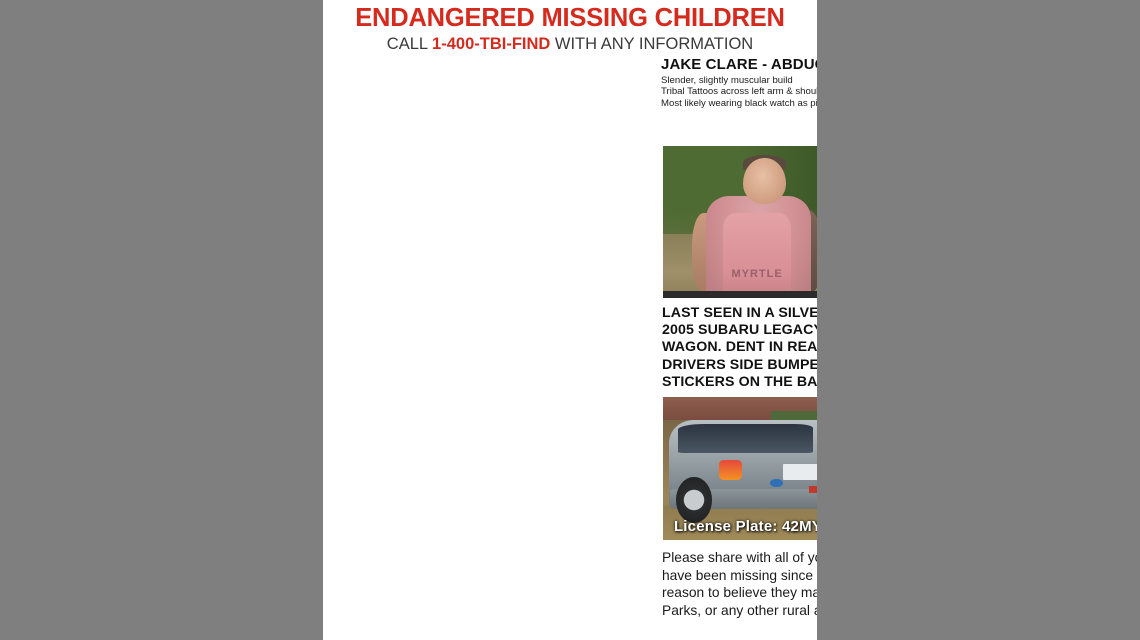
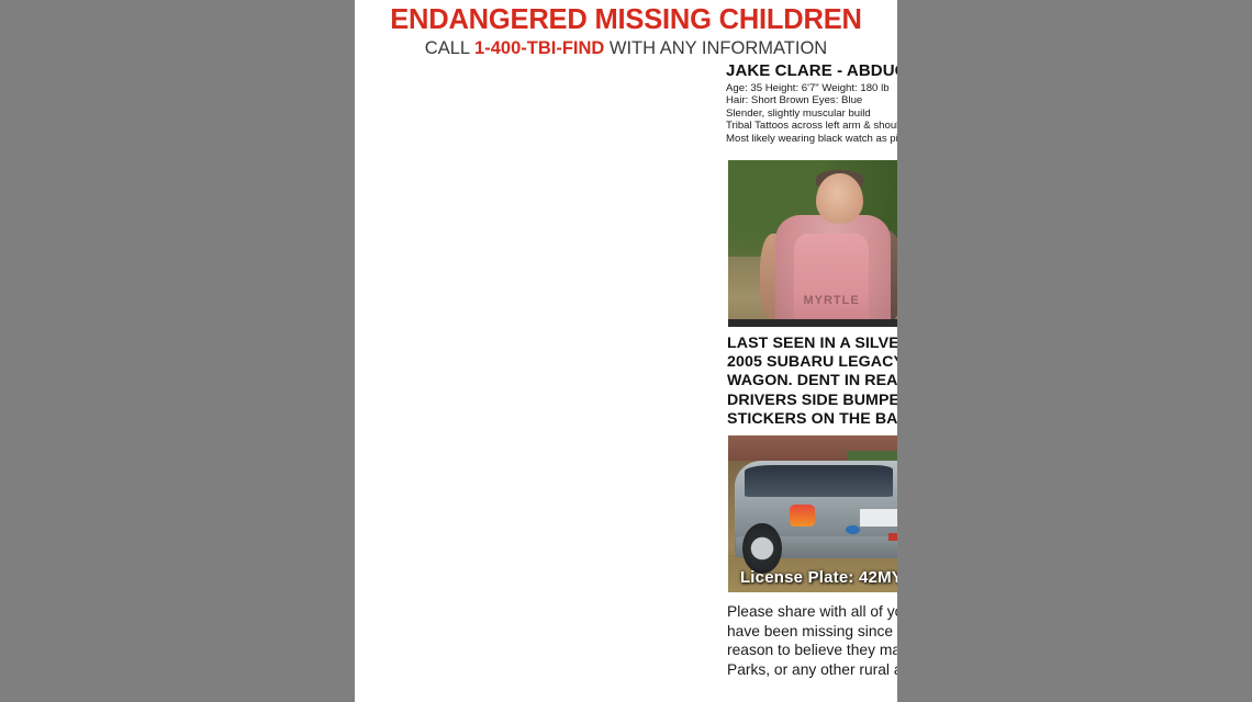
  ENDANGERED MISSING CHILDREN
  CALL 1-400-TBI-FIND WITH ANY INFORMATION
  JAKE CLARE - ABDU
+ Age: 35 Height: 6'7" Weight: 180 lb
+ Hair: Short Brown Eyes: Blue
  Slender, slightly muscular build
  Tribal Tattoos across left arm & shou
  Most likely wearing black watch as pi
  MYRTLE
  LAST SEEN IN A SILVE 2005 SUBARU LEGAC WAGON. DENT IN REA DRIVERS SIDE BUMPE STICKERS ON THE BA
  License Plate: 42MY
